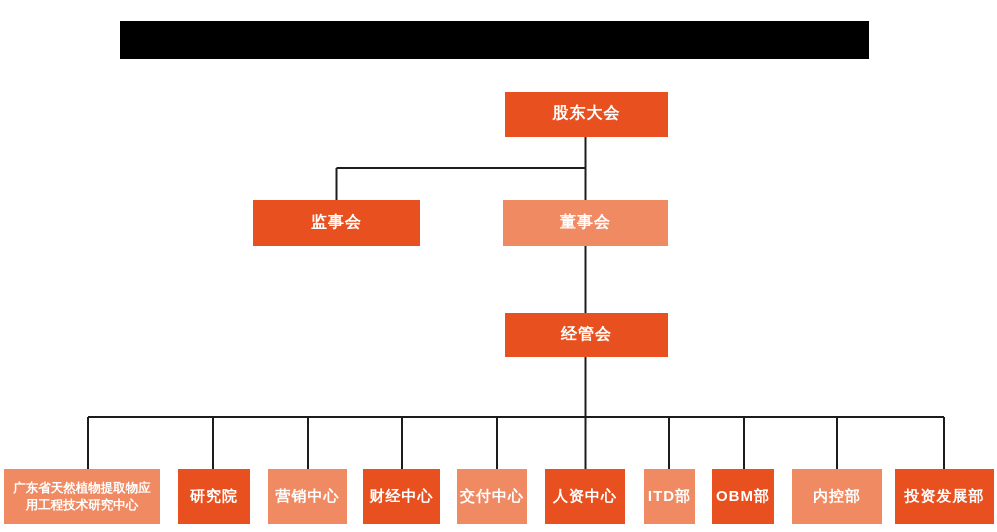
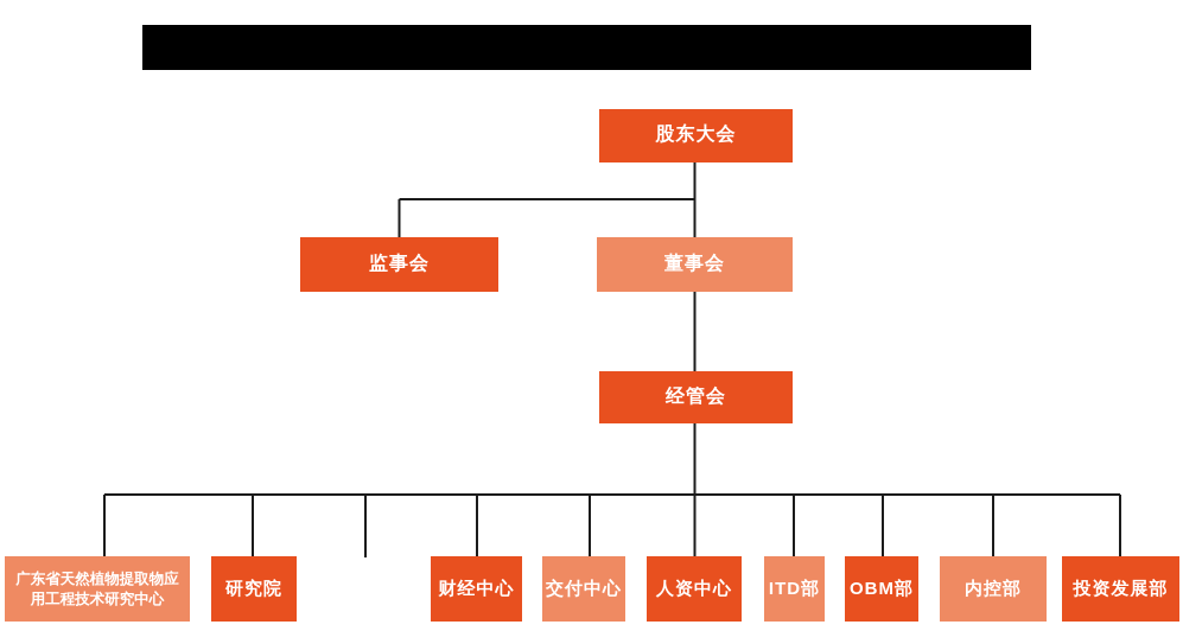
  股东大会
  监事会
  董事会
  经管会
  广东省天然植物提取物应用工程技术研究中心
  研究院
- 营销中心
  财经中心
  交付中心
  人资中心
  ITD部
  OBM部
  内控部
  投资发展部
